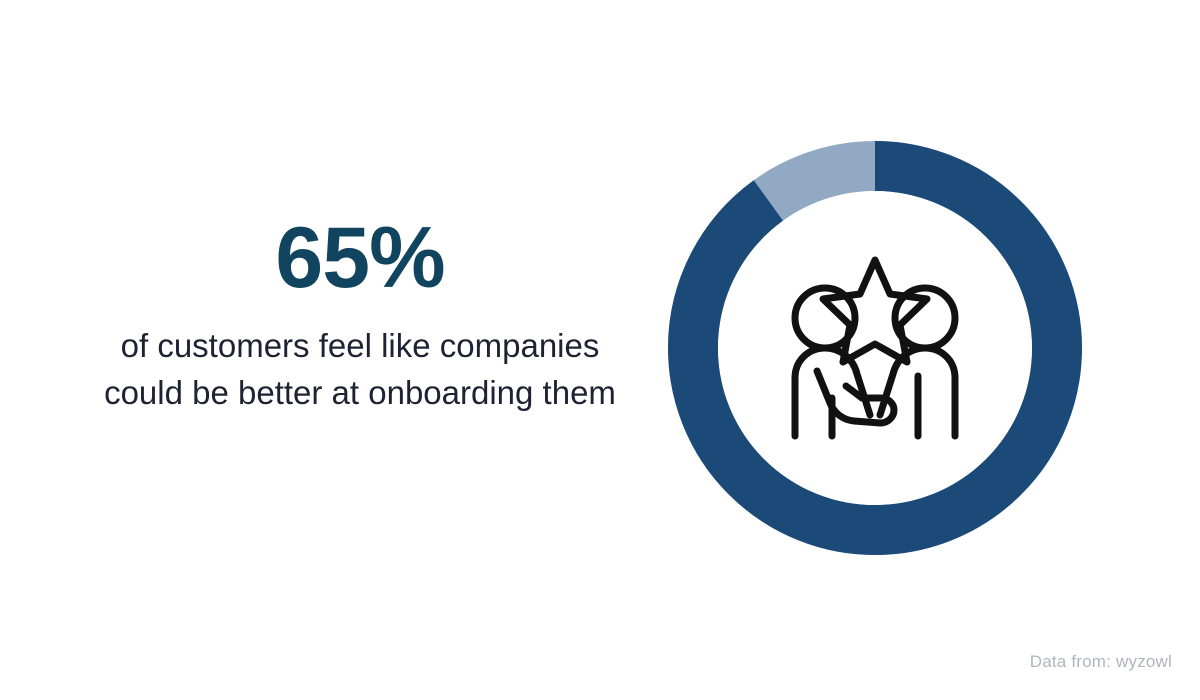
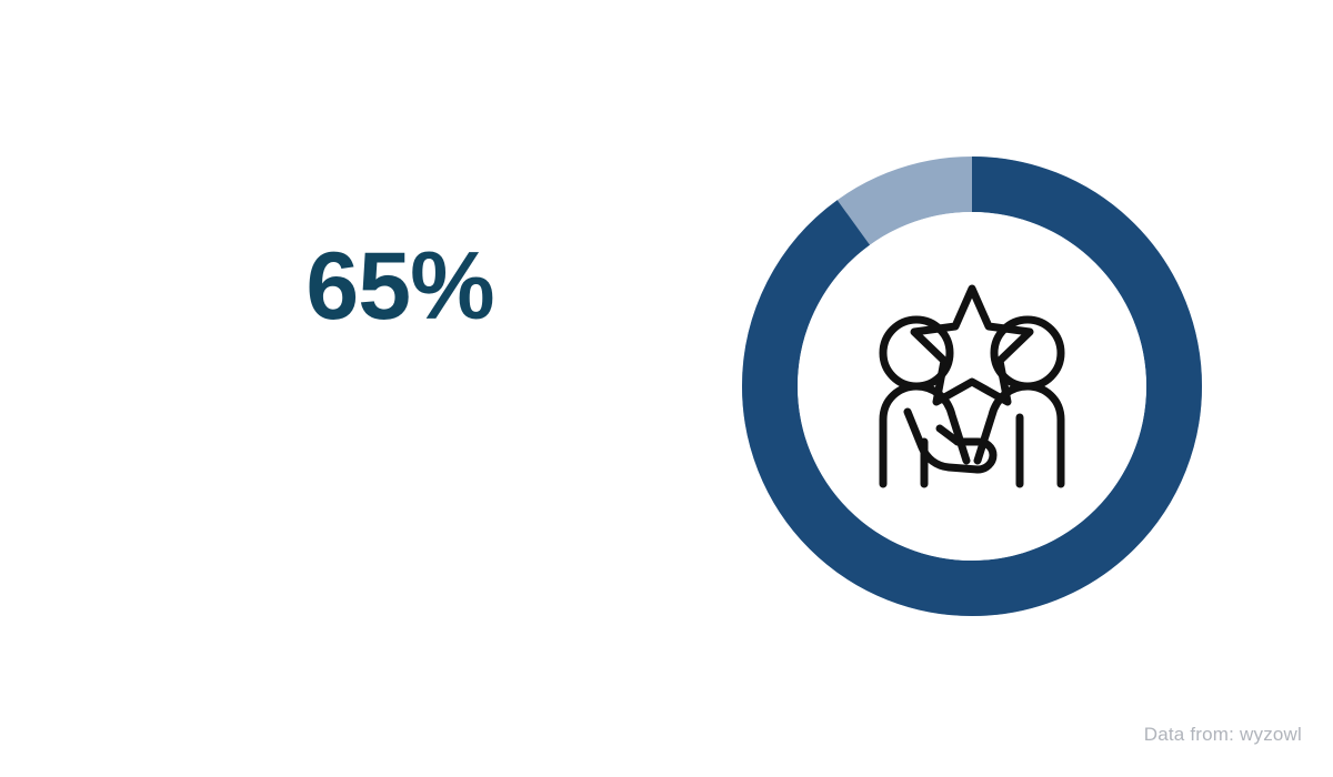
  65%
- of customers feel like companies could be better at onboarding them
  Data from: wyzowl
